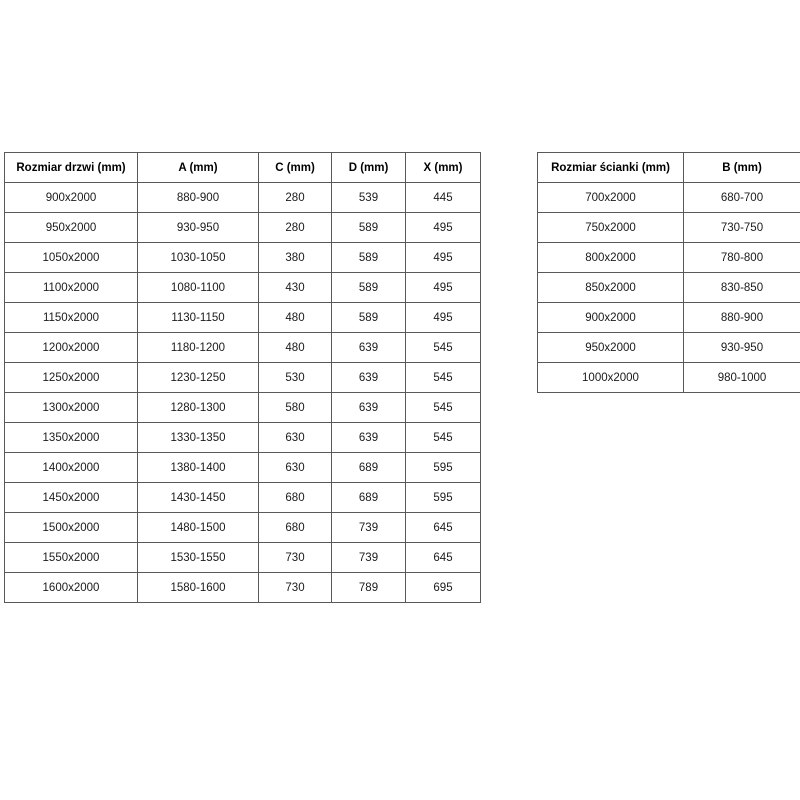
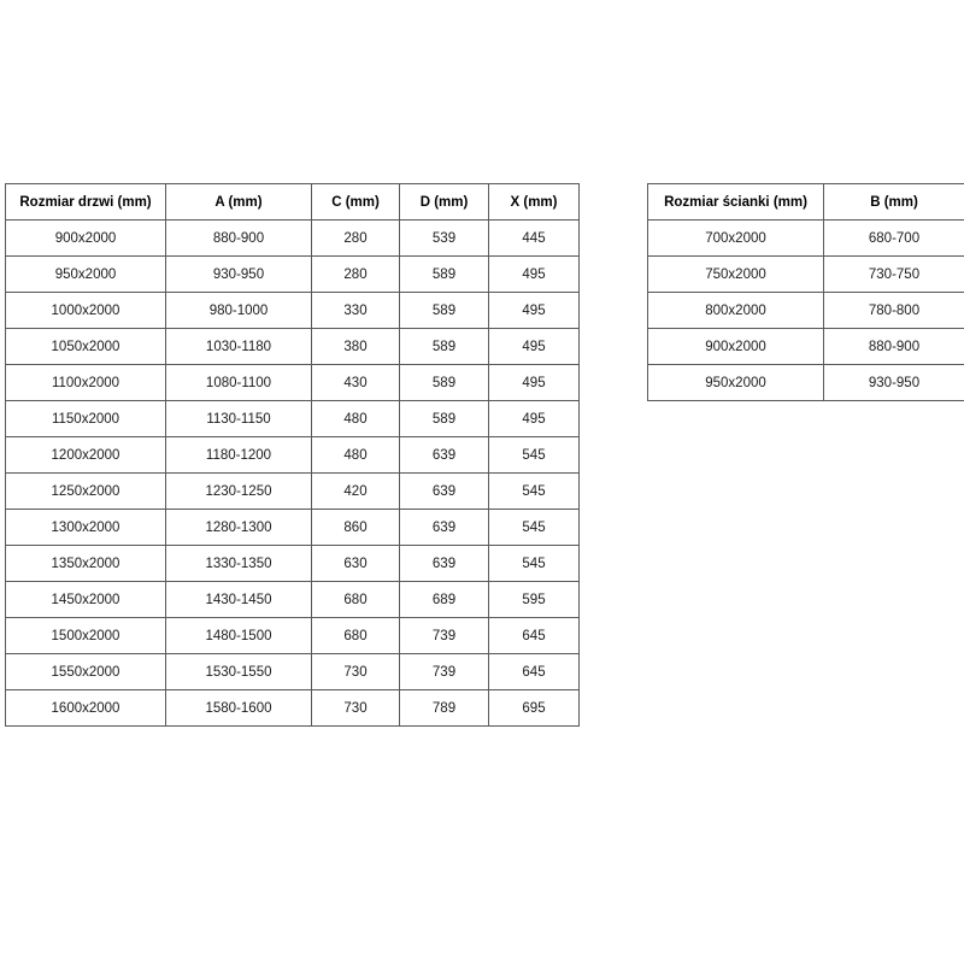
  Rozmiar drzwi (mm)	A (mm)	C (mm)	D (mm)	X (mm)
  900x2000	880-900	280	539	445
  950x2000	930-950	280	589	495
+ 1000x2000	980-1000	330	589	495
- 1050x2000	1030-1050	380	589	495
+ 1050x2000	1030-1180	380	589	495
  1100x2000	1080-1100	430	589	495
  1150x2000	1130-1150	480	589	495
  1200x2000	1180-1200	480	639	545
- 1250x2000	1230-1250	530	639	545
+ 1250x2000	1230-1250	420	639	545
- 1300x2000	1280-1300	580	639	545
+ 1300x2000	1280-1300	860	639	545
  1350x2000	1330-1350	630	639	545
- 1400x2000	1380-1400	630	689	595
  1450x2000	1430-1450	680	689	595
  1500x2000	1480-1500	680	739	645
  1550x2000	1530-1550	730	739	645
  1600x2000	1580-1600	730	789	695
  Rozmiar ścianki (mm)	B (mm)
  700x2000	680-700
  750x2000	730-750
  800x2000	780-800
- 850x2000	830-850
  900x2000	880-900
  950x2000	930-950
- 1000x2000	980-1000
